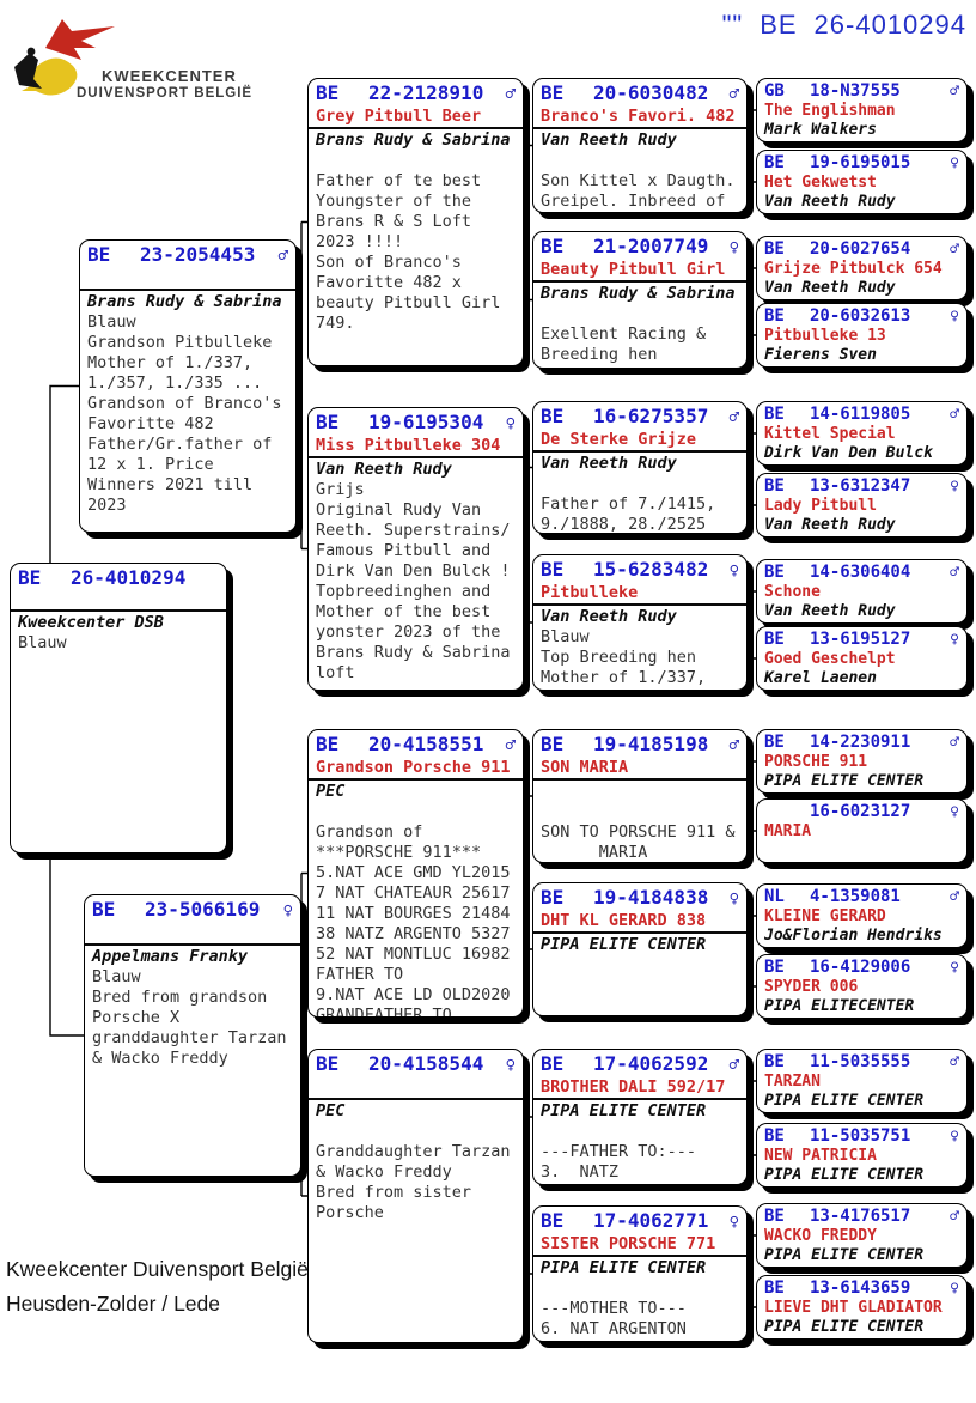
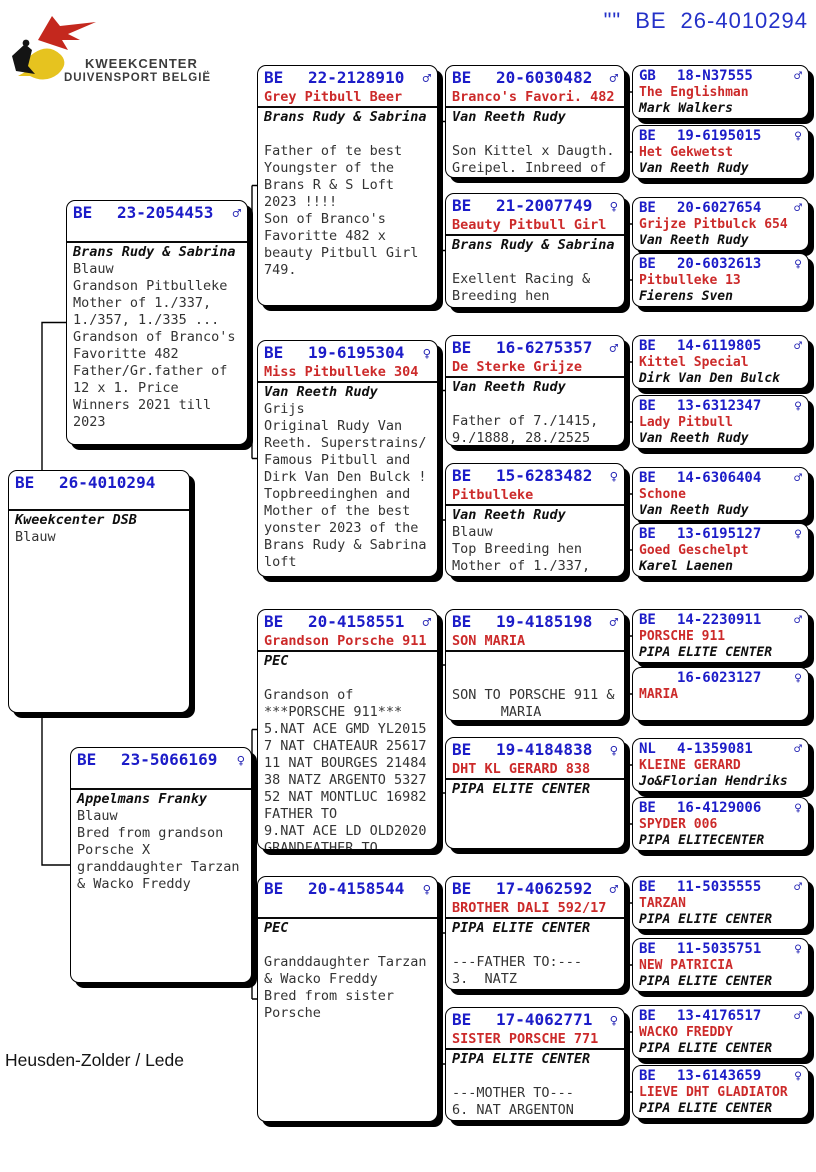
  KWEEKCENTER
  DUIVENSPORT BELGIË
  ""
  BE
  26-4010294
  BE
  26-4010294
  Kweekcenter DSB
  Blauw
  BE
  23-2054453
  ♂
  Brans Rudy & Sabrina
  Blauw
  Grandson Pitbulleke
  Mother of 1./337,
  1./357, 1./335 ...
  Grandson of Branco's
  Favoritte 482
  Father/Gr.father of
  12 x 1. Price
  Winners 2021 till
  2023
  BE
  23-5066169
  ♀
  Appelmans Franky
  Blauw
  Bred from grandson
  Porsche X
  granddaughter Tarzan
  & Wacko Freddy
  BE
  22-2128910
  ♂
  Grey Pitbull Beer
  Brans Rudy & Sabrina
  Father of te best
  Youngster of the
  Brans R & S Loft
  2023 !!!!
  Son of Branco's
  Favoritte 482 x
  beauty Pitbull Girl
  749.
  BE
  19-6195304
  ♀
  Miss Pitbulleke 304
  Van Reeth Rudy
  Grijs
  Original Rudy Van
  Reeth. Superstrains/
  Famous Pitbull and
  Dirk Van Den Bulck !
  Topbreedinghen and
  Mother of the best
  yonster 2023 of the
  Brans Rudy & Sabrina
  loft
  BE
  20-4158551
  ♂
  Grandson Porsche 911
  PEC
  Grandson of
  ***PORSCHE 911***
  5.NAT ACE GMD YL2015
  7 NAT CHATEAUR 25617
  11 NAT BOURGES 21484
  38 NATZ ARGENTO 5327
  52 NAT MONTLUC 16982
  FATHER TO
  9.NAT ACE LD OLD2020
  GRANDFATHER TO
  BE
  20-4158544
  ♀
  PEC
  Granddaughter Tarzan
  & Wacko Freddy
  Bred from sister
  Porsche
  BE
  20-6030482
  ♂
  Branco's Favori. 482
  Van Reeth Rudy
  Son Kittel x Daugth.
  Greipel. Inbreed of
  BE
  21-2007749
  ♀
  Beauty Pitbull Girl
  Brans Rudy & Sabrina
  Exellent Racing &
  Breeding hen
  BE
  16-6275357
  ♂
  De Sterke Grijze
  Van Reeth Rudy
  Father of 7./1415,
  9./1888, 28./2525
  BE
  15-6283482
  ♀
  Pitbulleke
  Van Reeth Rudy
  Blauw
  Top Breeding hen
  Mother of 1./337,
  BE
  19-4185198
  ♂
  SON MARIA
  SON TO PORSCHE 911 &
  MARIA
  BE
  19-4184838
  ♀
  DHT KL GERARD 838
  PIPA ELITE CENTER
  BE
  17-4062592
  ♂
  BROTHER DALI 592/17
  PIPA ELITE CENTER
  ---FATHER TO:---
  3. NATZ
  BE
  17-4062771
  ♀
  SISTER PORSCHE 771
  PIPA ELITE CENTER
  ---MOTHER TO---
  6. NAT ARGENTON
  GB
  18-N37555
  ♂
  The Englishman
  Mark Walkers
  BE
  19-6195015
  ♀
  Het Gekwetst
  Van Reeth Rudy
  BE
  20-6027654
  ♂
  Grijze Pitbulck 654
  Van Reeth Rudy
  BE
  20-6032613
  ♀
  Pitbulleke 13
  Fierens Sven
  BE
  14-6119805
  ♂
  Kittel Special
  Dirk Van Den Bulck
  BE
  13-6312347
  ♀
  Lady Pitbull
  Van Reeth Rudy
  BE
  14-6306404
  ♂
  Schone
  Van Reeth Rudy
  BE
  13-6195127
  ♀
  Goed Geschelpt
  Karel Laenen
  BE
  14-2230911
  ♂
  PORSCHE 911
  PIPA ELITE CENTER
  16-6023127
  ♀
  MARIA
  NL
  4-1359081
  ♂
  KLEINE GERARD
  Jo&Florian Hendriks
  BE
  16-4129006
  ♀
  SPYDER 006
  PIPA ELITECENTER
  BE
  11-5035555
  ♂
  TARZAN
  PIPA ELITE CENTER
  BE
  11-5035751
  ♀
  NEW PATRICIA
  PIPA ELITE CENTER
  BE
  13-4176517
  ♂
  WACKO FREDDY
  PIPA ELITE CENTER
  BE
  13-6143659
  ♀
  LIEVE DHT GLADIATOR
  PIPA ELITE CENTER
- Kweekcenter Duivensport België
  Heusden-Zolder / Lede
